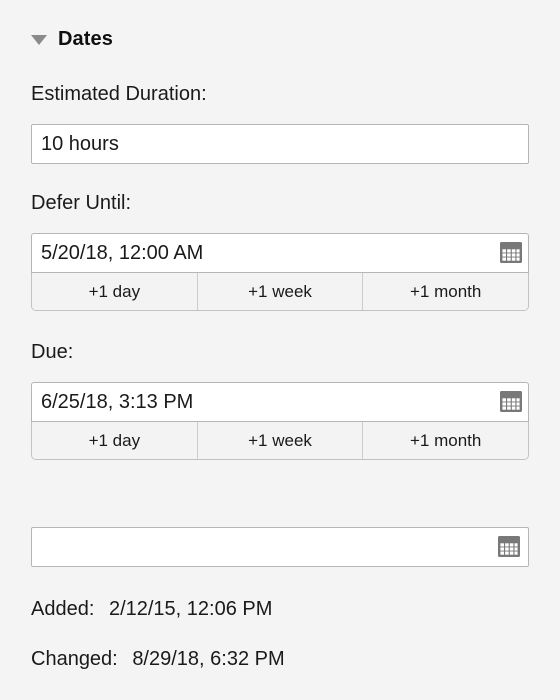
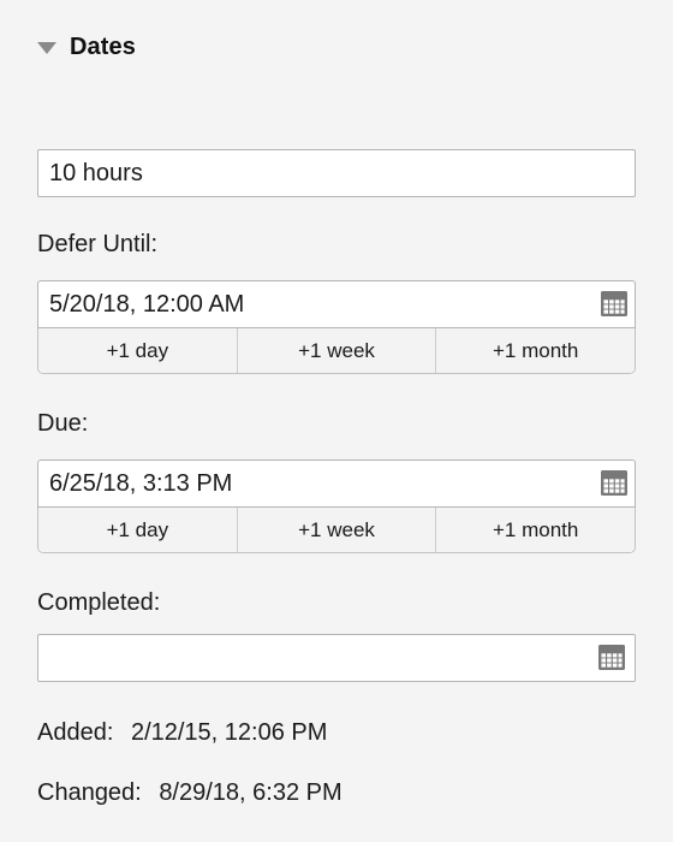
  Dates
- Estimated Duration:
  10 hours
  Defer Until:
  5/20/18, 12:00 AM
  +1 day
  +1 week
  +1 month
  Due:
  6/25/18, 3:13 PM
  +1 day
  +1 week
  +1 month
+ Completed:
  Added: 2/12/15, 12:06 PM
  Changed: 8/29/18, 6:32 PM
